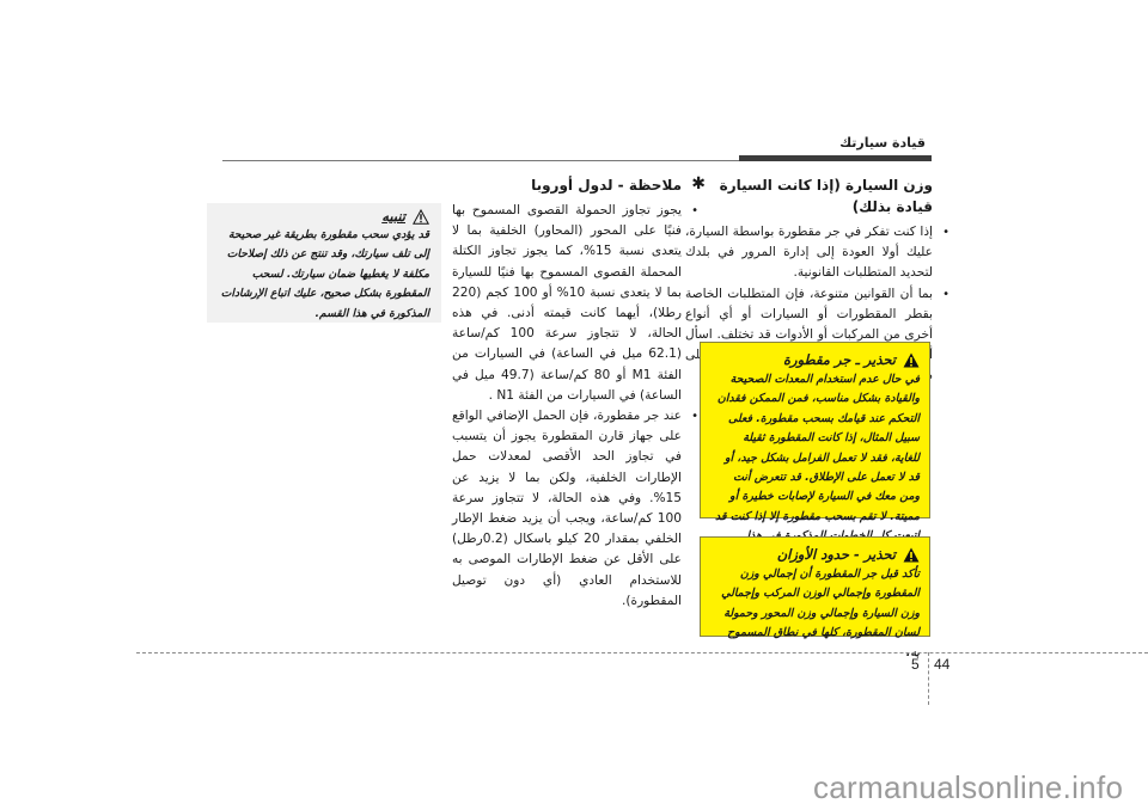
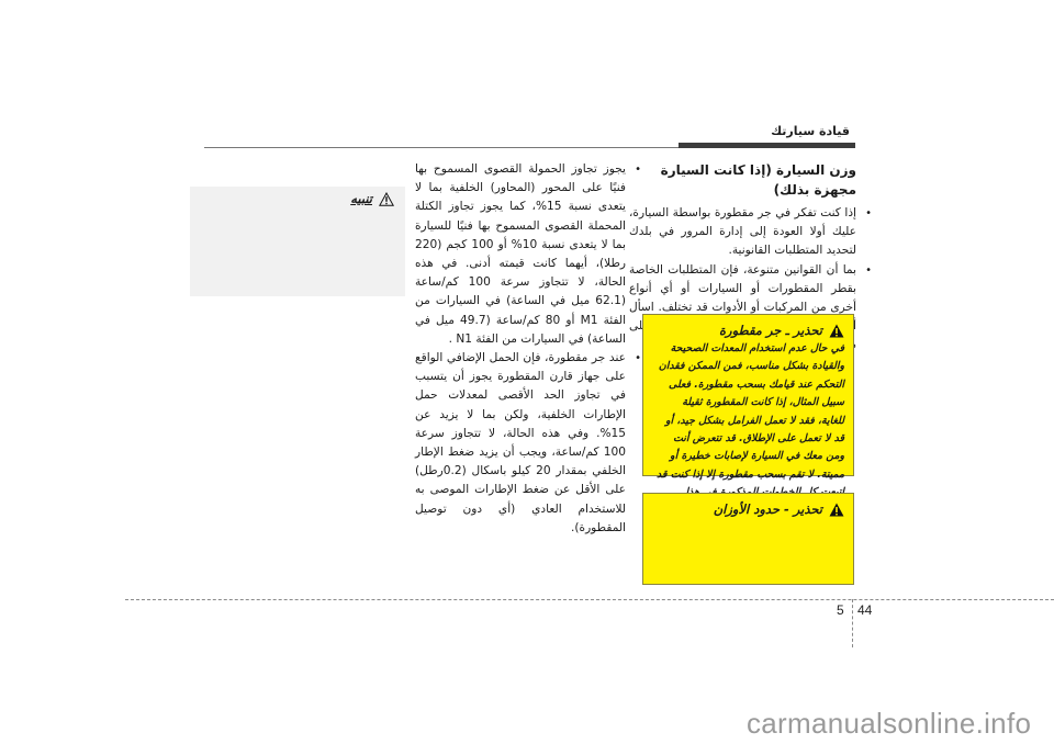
  قيادة سيارتك
- وزن السيارة (إذا كانت السيارة قيادة بذلك)
+ وزن السيارة (إذا كانت السيارة مجهزة بذلك)
  •
  إذا كنت تفكر في جر مقطورة بواسطة السيارة، عليك أولا العودة إلى إدارة المرور في بلدك لتحديد المتطلبات القانونية.
  •
  تحذير ـ جر مقطورة
  في حال عدم استخدام المعدات الصحيحة والقيادة بشكل مناسب، فمن الممكن فقدان التحكم عند قيامك بسحب مقطورة. فعلى سبيل المثال، إذا كانت المقطورة ثقيلة للغاية، فقد لا تعمل الفرامل بشكل جيد، أو قد لا تعمل على الإطلاق. قد تتعرض أنت ومن معك في السيارة لإصابات خطيرة أو مميتة. لا تقم بسحب مقطورة إلا إذا كنت قد
  تحذير - حدود الأوزان
- تأكد قبل جر المقطورة أن إجمالي وزن المقطورة وإجمالي الوزن المركب وإجمالي وزن السيارة وإجمالي وزن المحور وحمولة لسان المقطورة، كلها في نطاق المسموح به.
- ✱
- ملاحظة - لدول أوروبا
  •
  يجوز تجاوز الحمولة القصوى المسموح بها فنيًا على المحور (المحاور) الخلفية بما لا يتعدى نسبة 15%، كما يجوز تجاوز الكتلة المحملة القصوى المسموح بها فنيًا للسيارة بما لا يتعدى نسبة 10% أو 100 كجم (220 رطلا)، أيهما كانت قيمته أدنى. في هذه الحالة، لا تتجاوز سرعة 100 كم/ساعة (62.1 ميل في الساعة) في السيارات من الفئة M1 أو 80 كم/ساعة (49.7 ميل في الساعة) في السيارات من الفئة N1 .
  •
  عند جر مقطورة، فإن الحمل الإضافي الواقع على جهاز قارن المقطورة يجوز أن يتسبب في تجاوز الحد الأقصى لمعدلات حمل الإطارات الخلفية، ولكن بما لا يزيد عن 15%. وفي هذه الحالة، لا تتجاوز سرعة 100 كم/ساعة، ويجب أن يزيد ضغط الإطار الخلفي بمقدار 20 كيلو باسكال (0.2رطل) على الأقل عن ضغط الإطارات الموصى به للاستخدام العادي (أي دون توصيل المقطورة).
  تنبيه
- قد يؤدي سحب مقطورة بطريقة غير صحيحة إلى تلف سيارتك، وقد تنتج عن ذلك إصلاحات مكلفة لا يغطيها ضمان سيارتك. لسحب المقطورة بشكل صحيح، عليك اتباع الإرشادات المذكورة في هذا القسم.
  5
  44
  carmanualsonline.info
